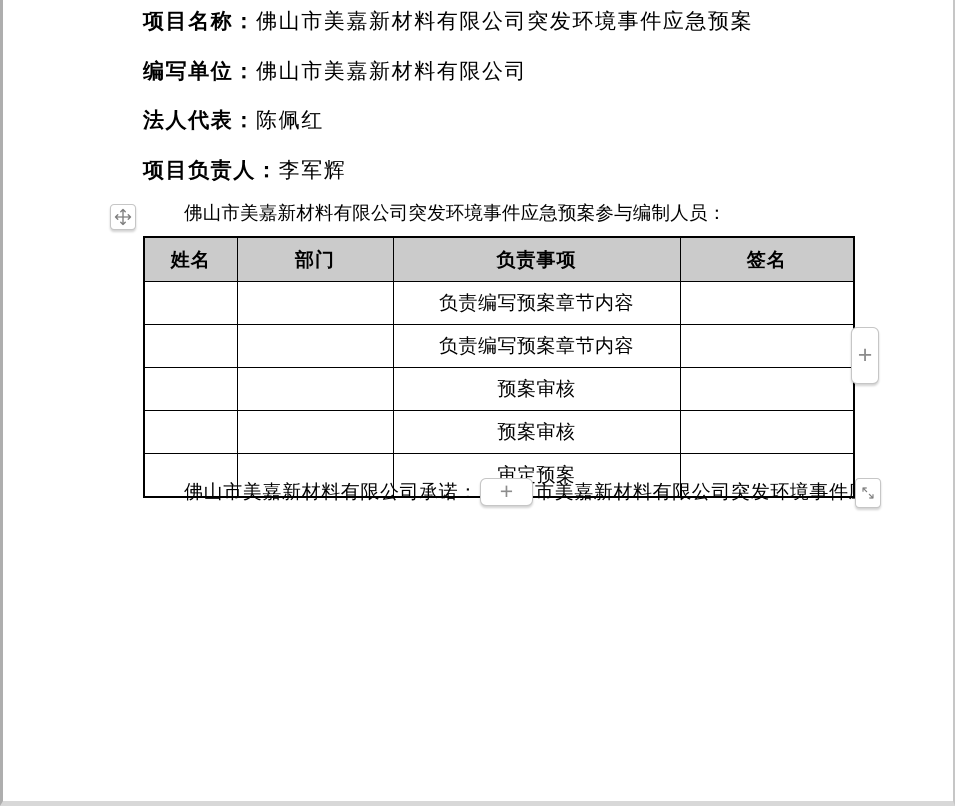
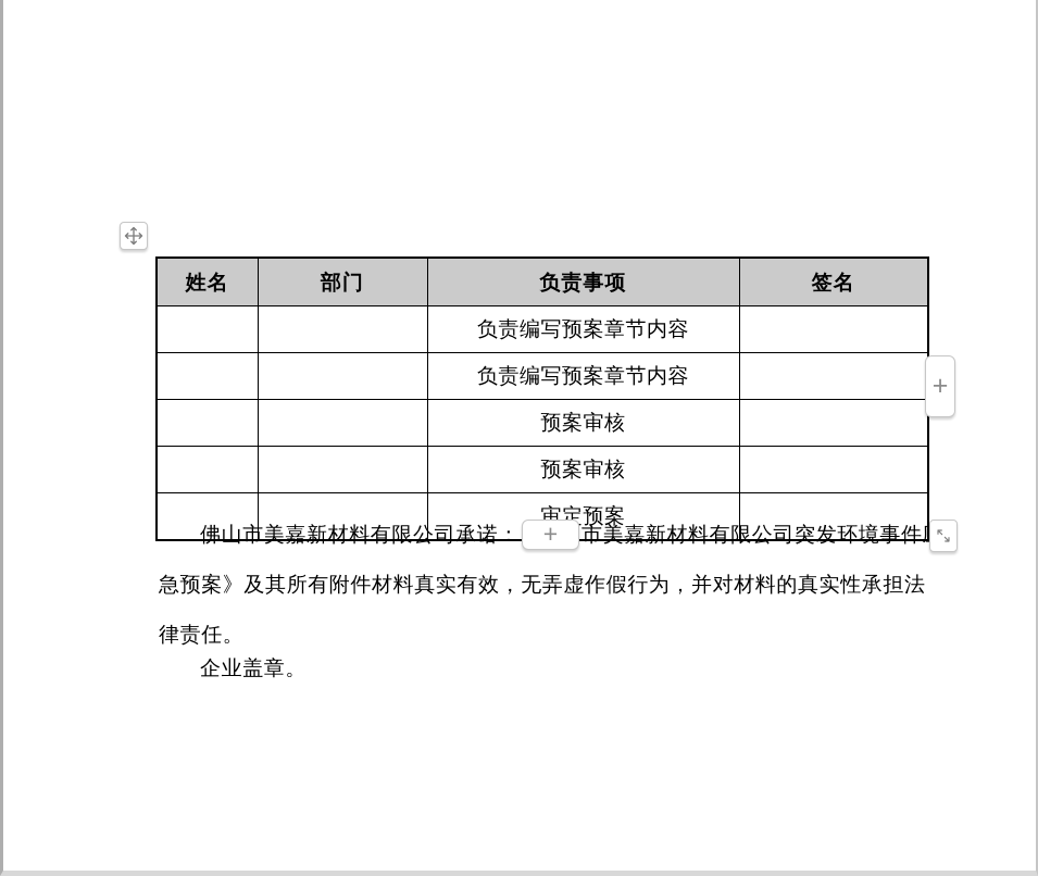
- 项目名称：佛山市美嘉新材料有限公司突发环境事件应急预案
- 编写单位：佛山市美嘉新材料有限公司
- 法人代表：陈佩红
- 项目负责人：李军辉
- 佛山市美嘉新材料有限公司突发环境事件应急预案参与编制人员：
  姓名	部门	负责事项	签名
  		负责编写预案章节内容
  		负责编写预案章节内容
  		预案审核
  		预案审核
  		审定预案
  佛山市美嘉新材料有限公司承诺：
  +
  市美嘉新材料有限公司突发环境事件
+ 急预案》及其所有附件材料真实有效，无弄虚作假行为，并对材料的真实性承担法
+ 律责任。
+ 企业盖章。
  +
